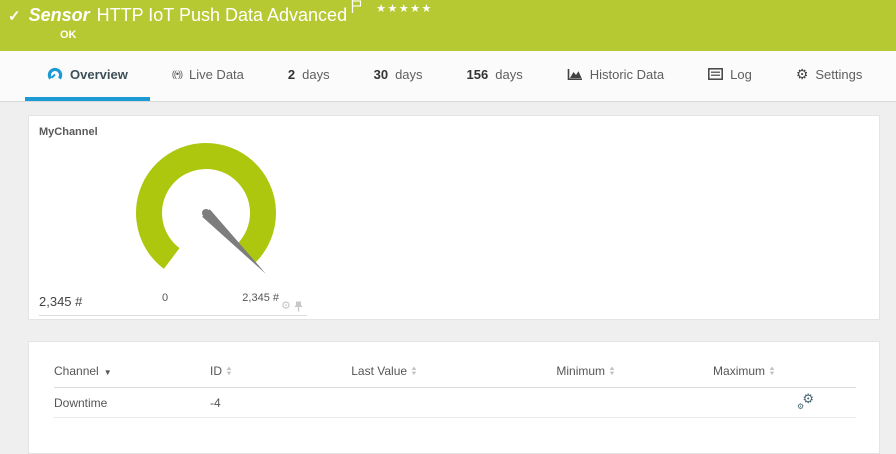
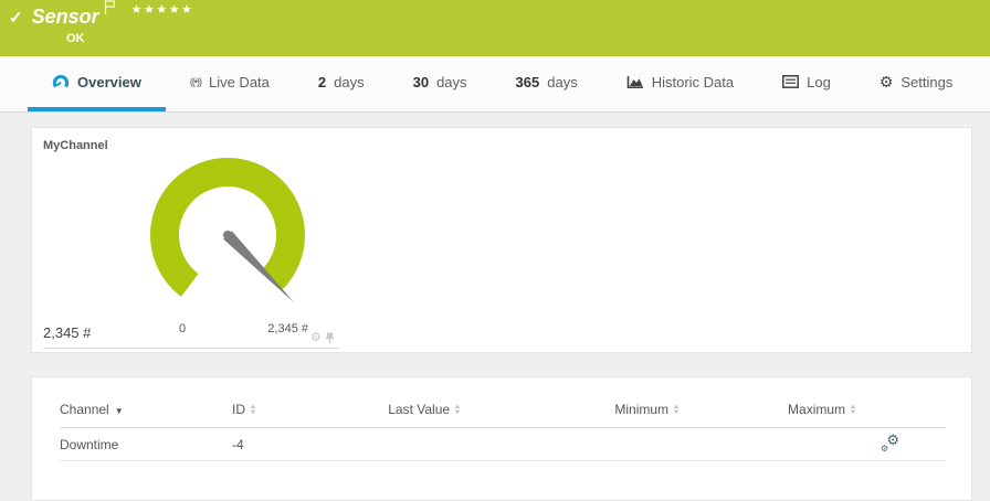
  ✓
  Sensor
- HTTP IoT Push Data Advanced
  ★★★★★
  OK
  Overview
  ((•))
  Live Data
  2
  days
  30
  days
- 156
+ 365
  days
  Historic Data
  Log
  ⚙
  Settings
  MyChannel
  2,345 #
  0
  2,345 #
  ⚙
  Channel ▼	ID	Last Value	Minimum	Maximum
  Downtime	-4				⚙⚙
